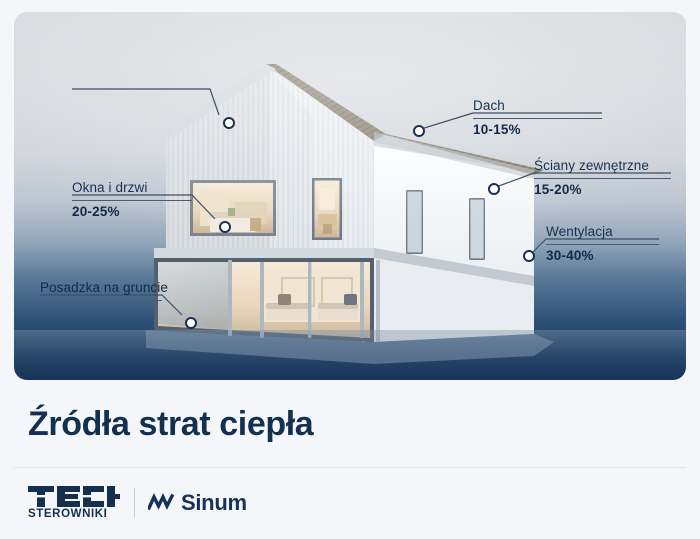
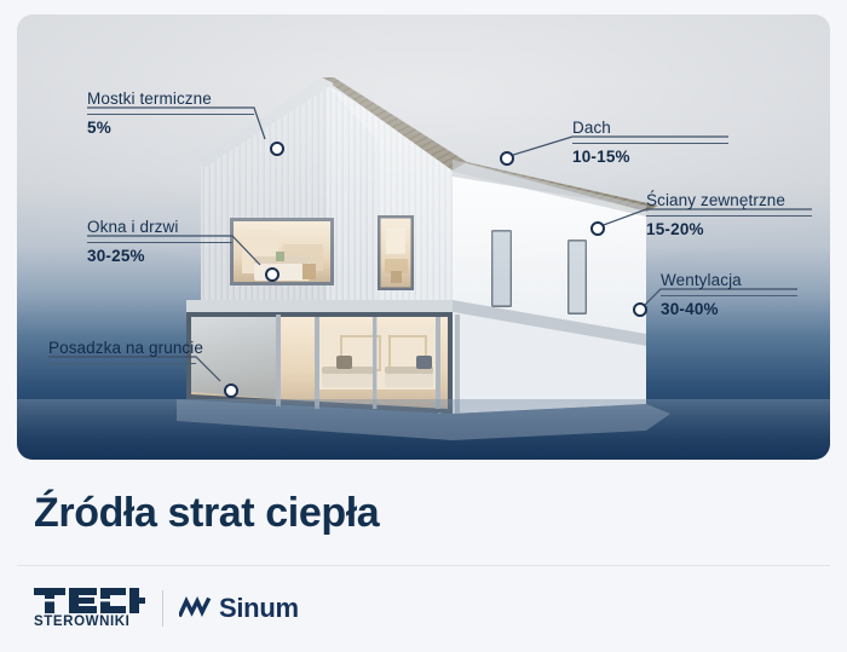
+ Mostki termiczne
+ 5%
  Okna i drzwi
- 20-25%
+ 30-25%
  Posadzka na gruncie
  Dach
  10-15%
  Ściany zewnętrzne
  15-20%
  Wentylacja
  30-40%
  Źródła strat ciepła
  STEROWNIKI
  Sinum
